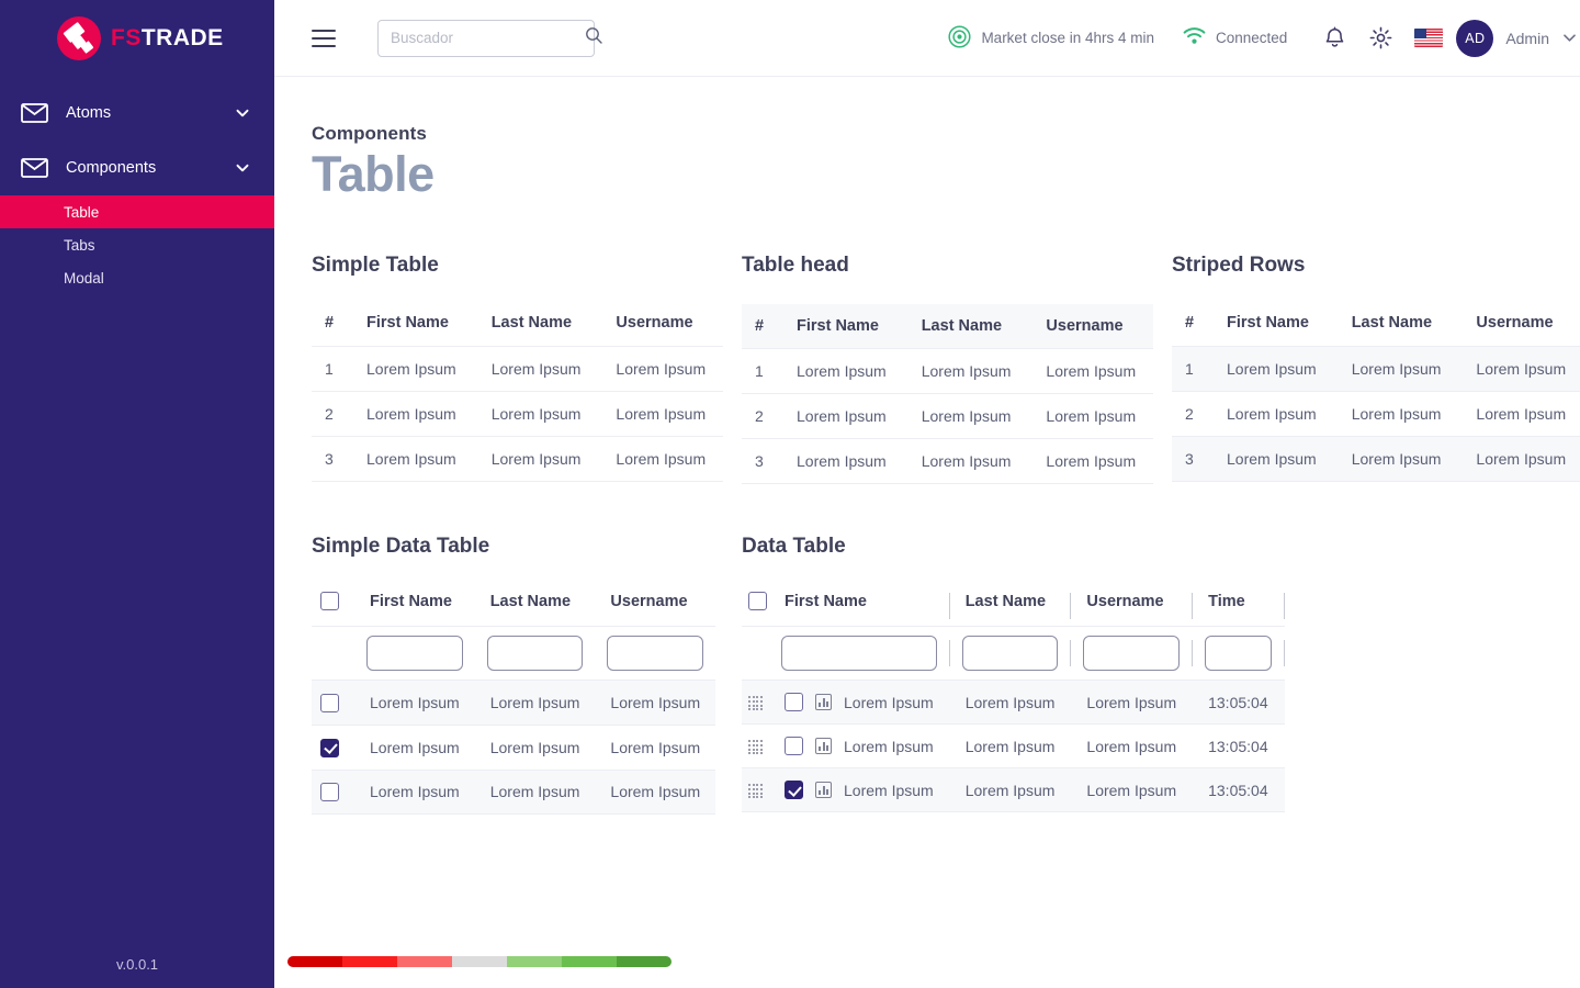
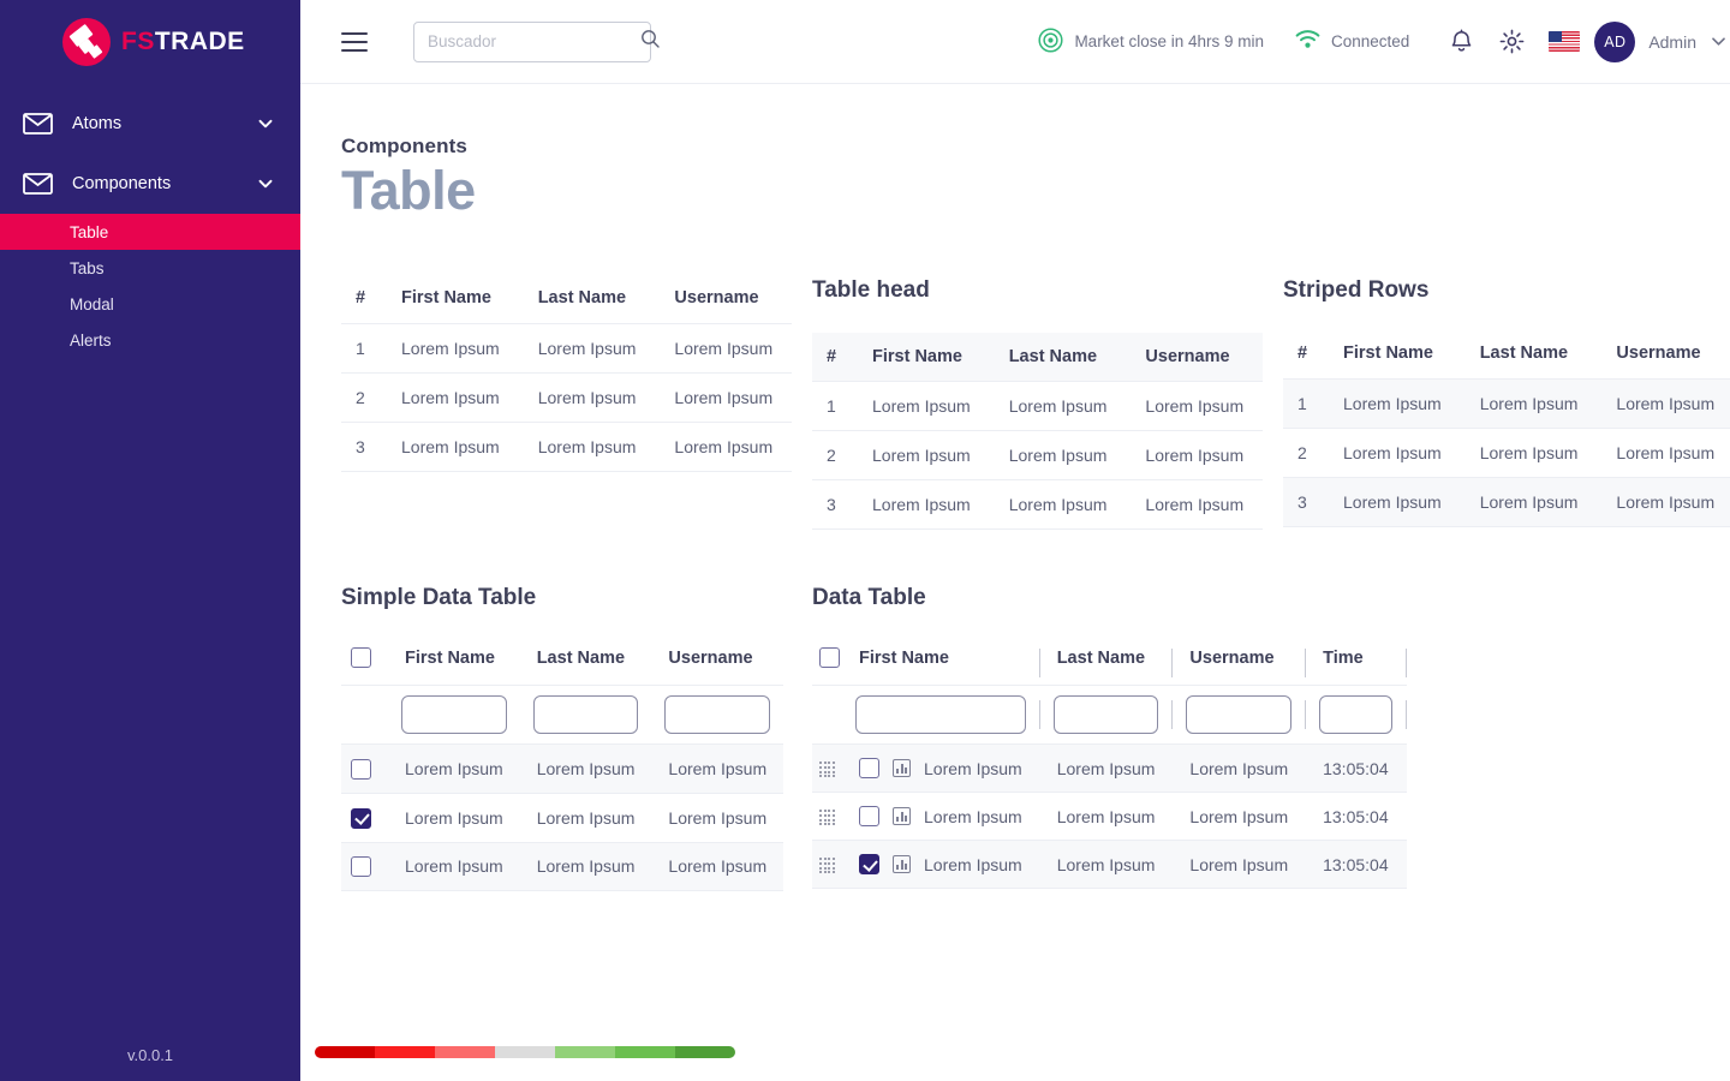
  FSTRADE
  Atoms
  Components
  Table
  Tabs
  Modal
+ Alerts
  v.0.0.1
  Buscador
- Market close in 4hrs 4 min
+ Market close in 4hrs 9 min
  Connected
  AD
  Admin
  Components
  Table
- Simple Table
  #	First Name	Last Name	Username
  1	Lorem Ipsum	Lorem Ipsum	Lorem Ipsum
  2	Lorem Ipsum	Lorem Ipsum	Lorem Ipsum
  3	Lorem Ipsum	Lorem Ipsum	Lorem Ipsum
  Table head
  #	First Name	Last Name	Username
  1	Lorem Ipsum	Lorem Ipsum	Lorem Ipsum
  2	Lorem Ipsum	Lorem Ipsum	Lorem Ipsum
  3	Lorem Ipsum	Lorem Ipsum	Lorem Ipsum
  Striped Rows
  #	First Name	Last Name	Username
  1	Lorem Ipsum	Lorem Ipsum	Lorem Ipsum
  2	Lorem Ipsum	Lorem Ipsum	Lorem Ipsum
  3	Lorem Ipsum	Lorem Ipsum	Lorem Ipsum
  Simple Data Table
  	First Name	Last Name	Username
  	Lorem Ipsum	Lorem Ipsum	Lorem Ipsum
  	Lorem Ipsum	Lorem Ipsum	Lorem Ipsum
  	Lorem Ipsum	Lorem Ipsum	Lorem Ipsum
  Data Table
  	First Name		Last Name		Username		Time
  	Lorem Ipsum		Lorem Ipsum		Lorem Ipsum		13:05:04
  	Lorem Ipsum		Lorem Ipsum		Lorem Ipsum		13:05:04
  	Lorem Ipsum		Lorem Ipsum		Lorem Ipsum		13:05:04
